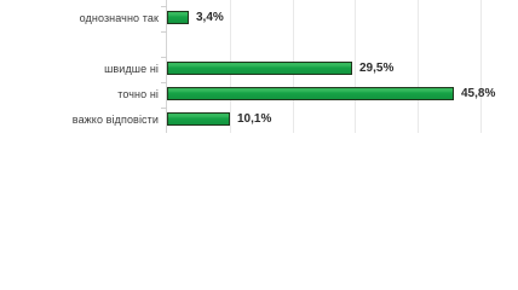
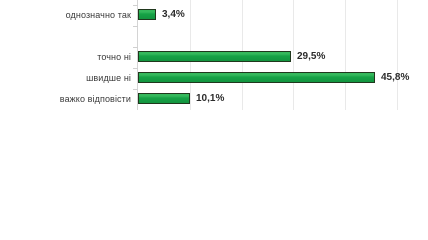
  однозначно так
  3,4%
- швидше ні
+ точно ні
  29,5%
- точно ні
+ швидше ні
  45,8%
  важко відповісти
  10,1%
